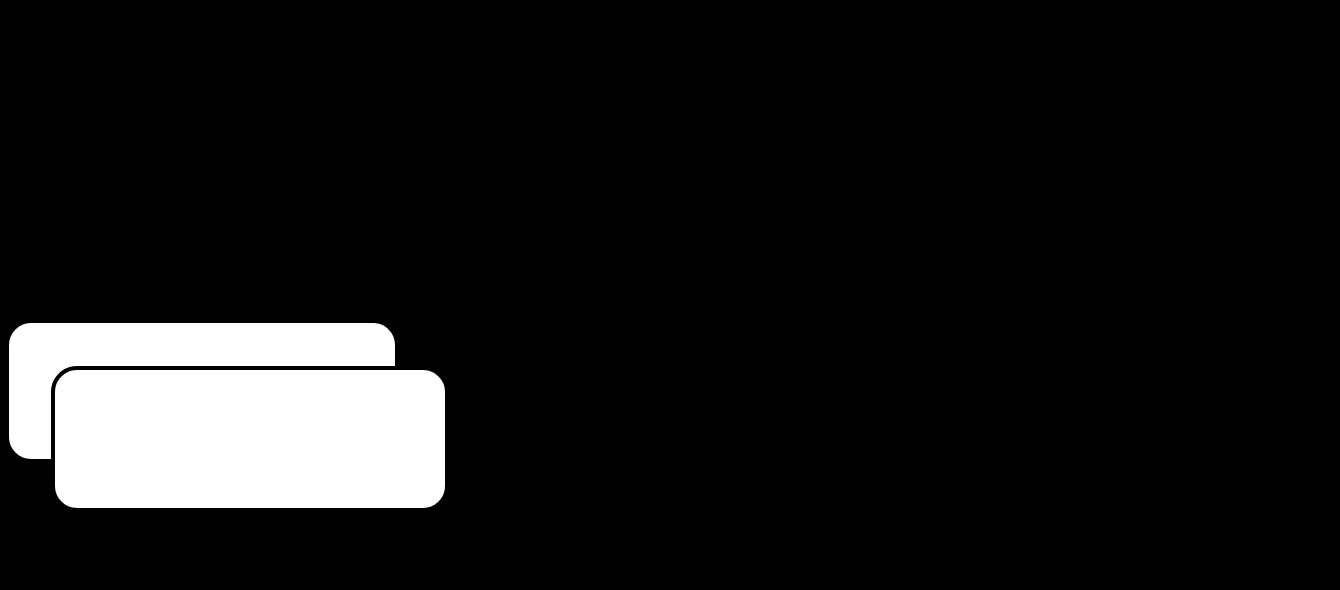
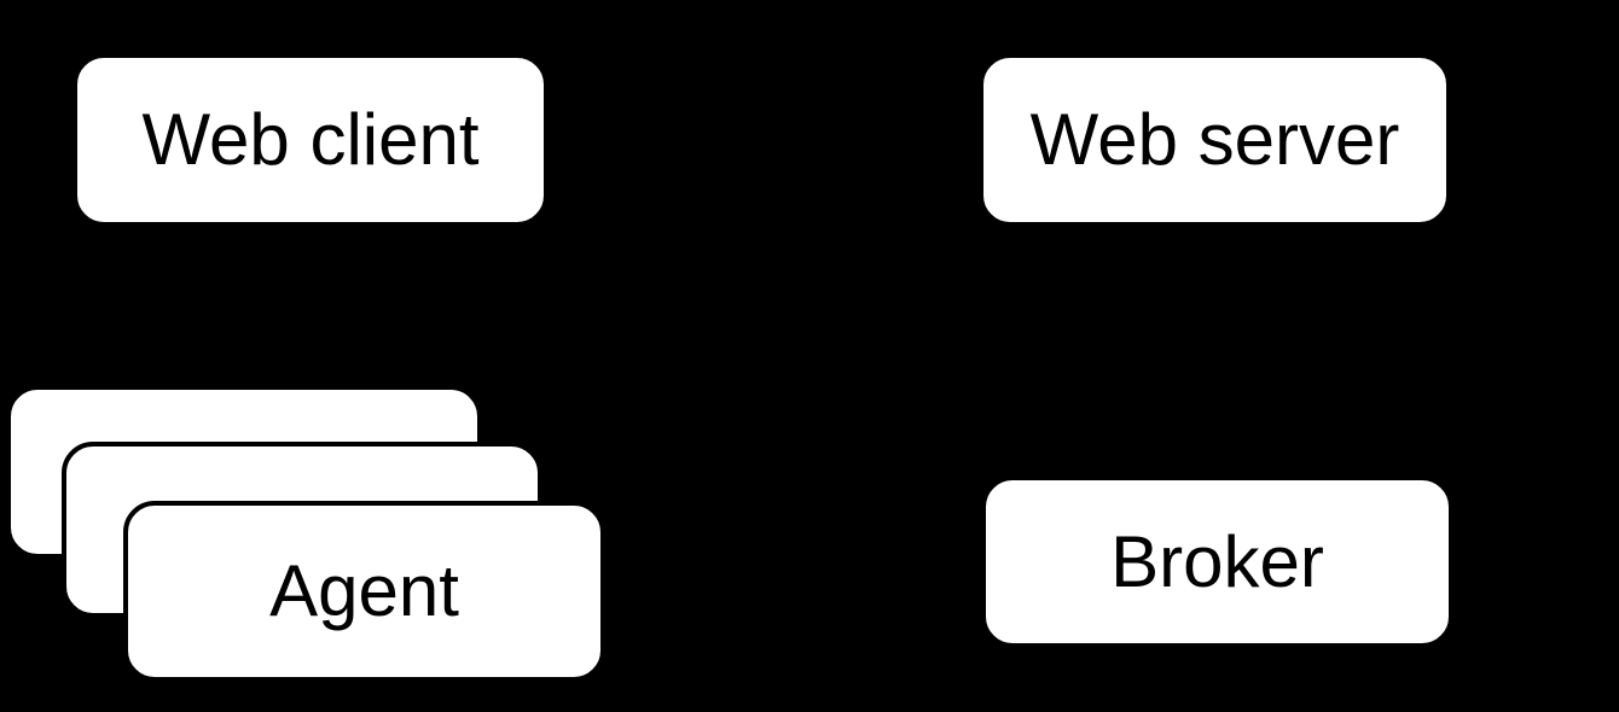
+ Web client
+ Web server
+ Agent
+ Broker
